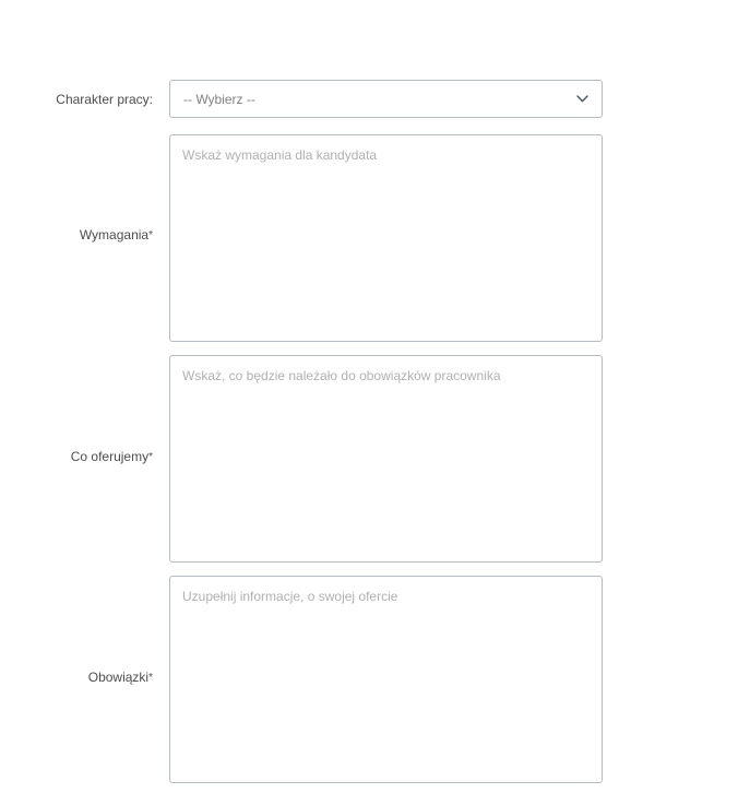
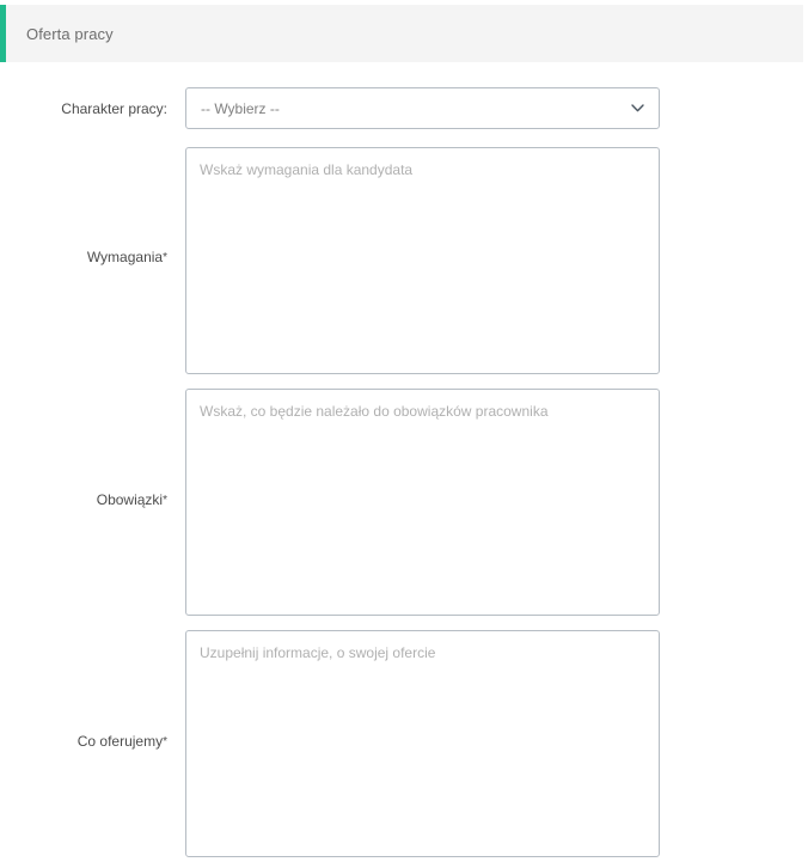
+ Oferta pracy
  Charakter pracy:
  -- Wybierz --
  Wymagania*
  Wskaż wymagania dla kandydata
- Co oferujemy*
+ Obowiązki*
  Wskaż, co będzie należało do obowiązków pracownika
- Obowiązki*
+ Co oferujemy*
  Uzupełnij informacje, o swojej ofercie
